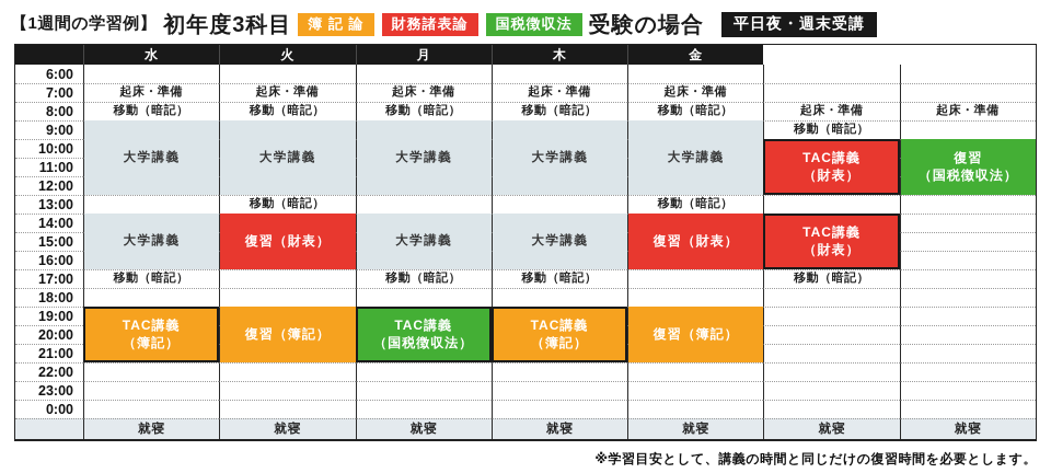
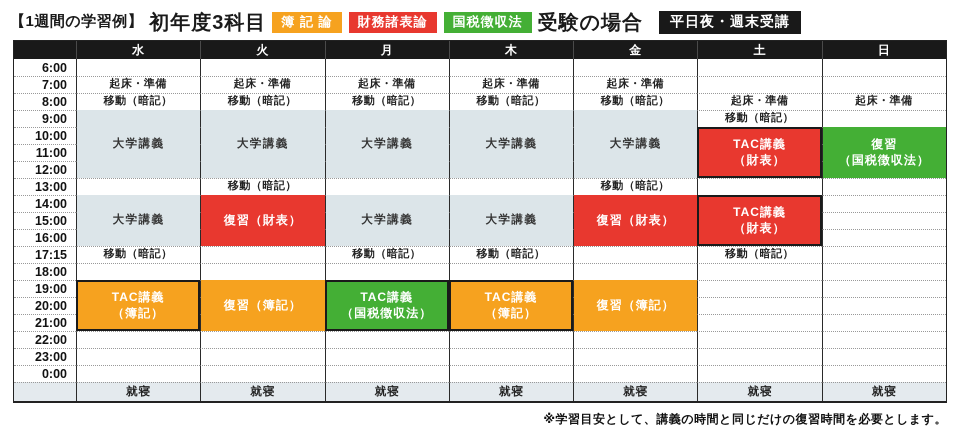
  【1週間の学習例】
  初年度3科目
  簿 記 論
  財務諸表論
  国税徴収法
  受験の場合
  平日夜・週末受講
  水
  火
  月
  木
  金
+ 土
+ 日
  6:00
  7:00
  8:00
  9:00
  10:00
  11:00
  12:00
  13:00
  14:00
  15:00
  16:00
- 17:00
+ 17:15
  18:00
  19:00
  20:00
  21:00
  22:00
  23:00
  0:00
  起床・準備
  移動（暗記）
  大学講義
  大学講義
  移動（暗記）
  TAC講義
  （簿記）
  起床・準備
  移動（暗記）
  大学講義
  移動（暗記）
  復習（財表）
  復習（簿記）
  起床・準備
  移動（暗記）
  大学講義
  大学講義
  移動（暗記）
  TAC講義
  （国税徴収法）
  起床・準備
  移動（暗記）
  大学講義
  大学講義
  移動（暗記）
  TAC講義
  （簿記）
  起床・準備
  移動（暗記）
  大学講義
  移動（暗記）
  復習（財表）
  復習（簿記）
  起床・準備
  移動（暗記）
  TAC講義
  （財表）
  TAC講義
  （財表）
  移動（暗記）
  起床・準備
  復習
  （国税徴収法）
  就寝
  就寝
  就寝
  就寝
  就寝
  就寝
  就寝
  ※学習目安として、講義の時間と同じだけの復習時間を必要とします。
